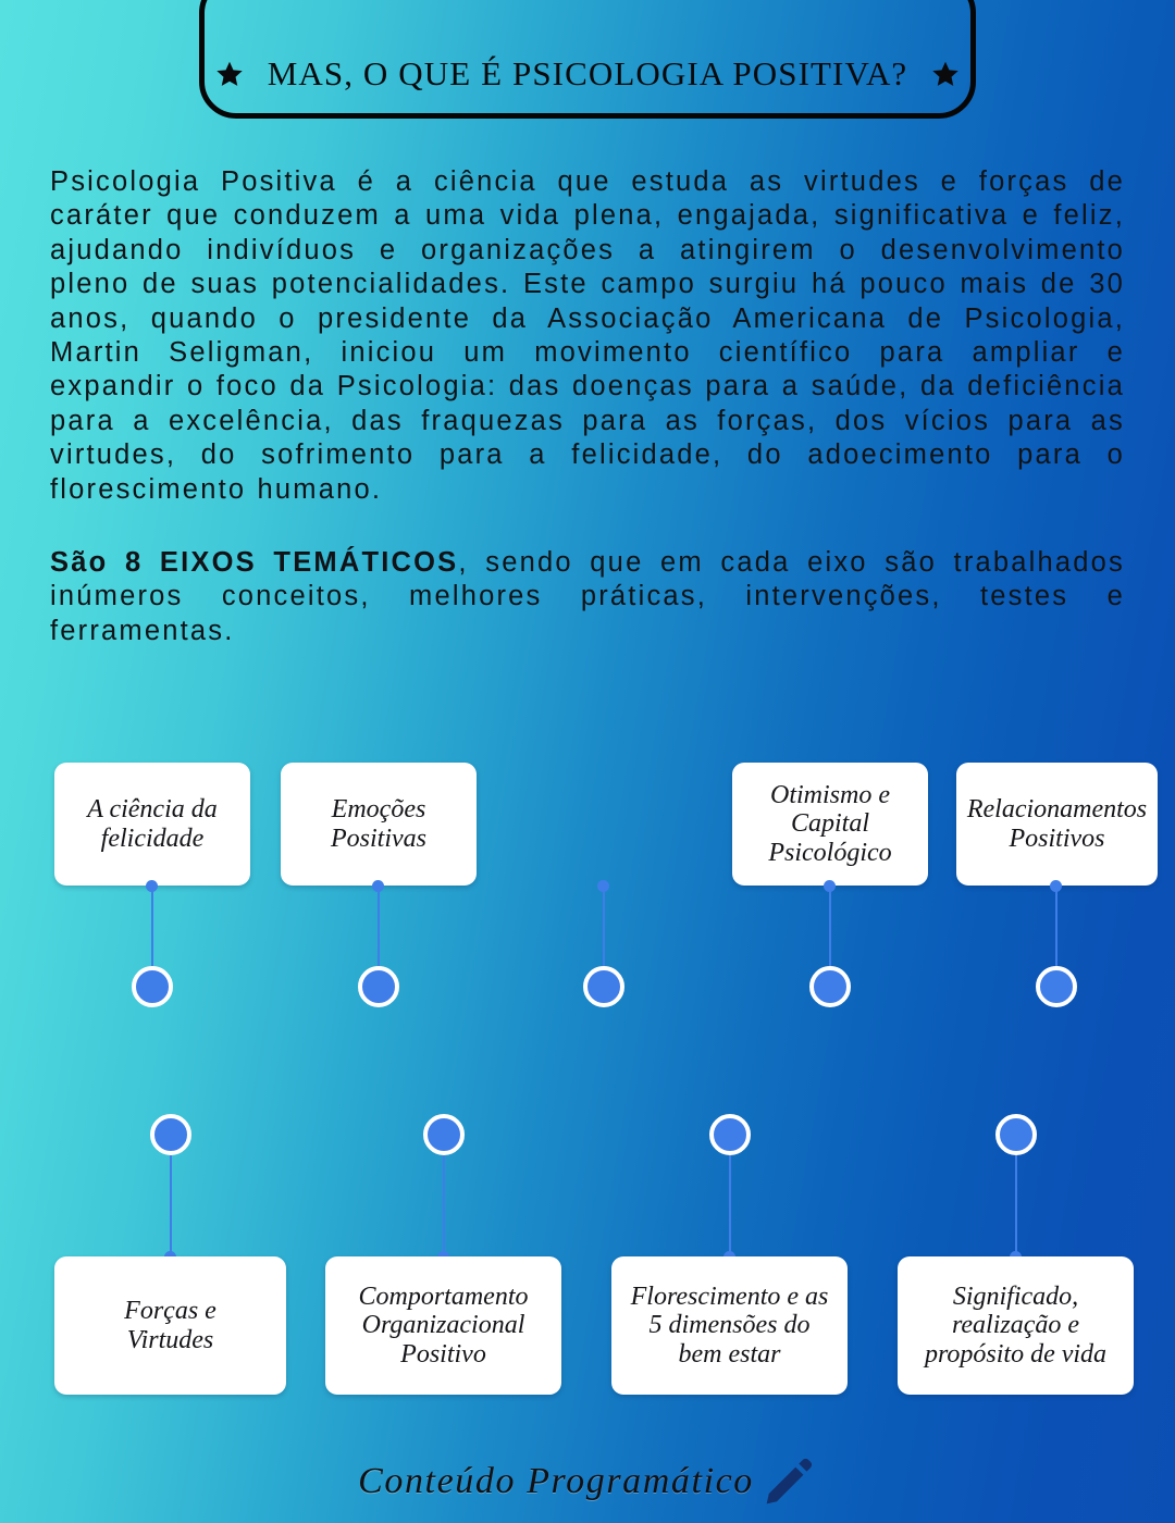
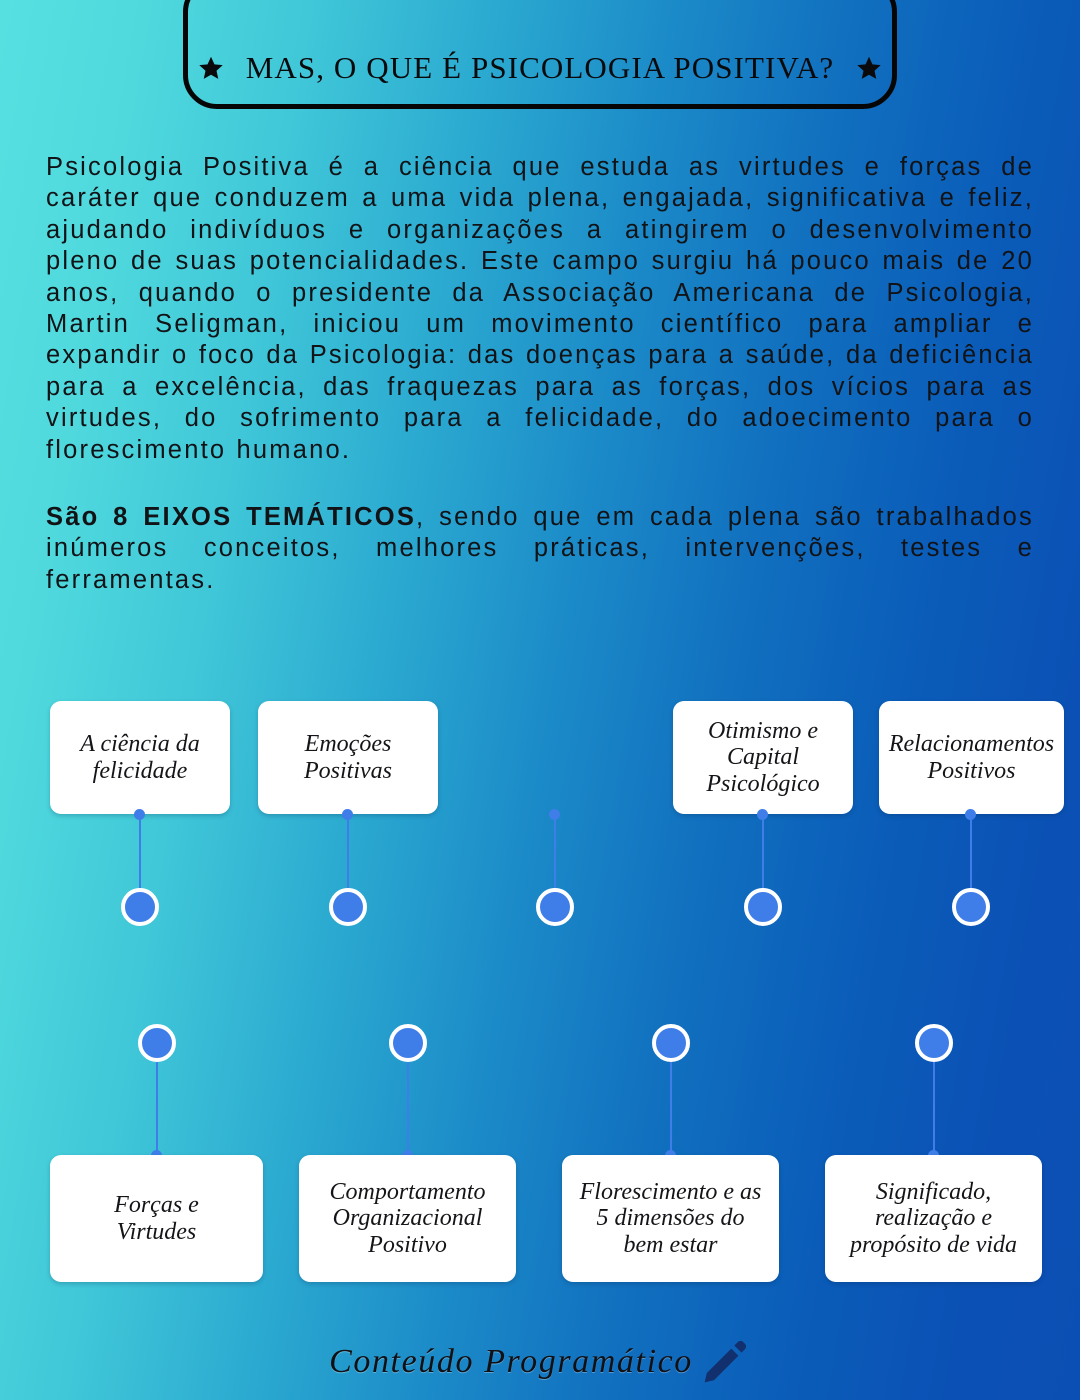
  MAS, O QUE É PSICOLOGIA POSITIVA?
- Psicologia Positiva é a ciência que estuda as virtudes e forças de caráter que conduzem a uma vida plena, engajada, significativa e feliz, ajudando indivíduos e organizações a atingirem o desenvolvimento pleno de suas potencialidades. Este campo surgiu há pouco mais de 30 anos, quando o presidente da Associação Americana de Psicologia, Martin Seligman, iniciou um movimento científico para ampliar e expandir o foco da Psicologia: das doenças para a saúde, da deficiência para a excelência, das fraquezas para as forças, dos vícios para as virtudes, do sofrimento para a felicidade, do adoecimento para o florescimento humano.
+ Psicologia Positiva é a ciência que estuda as virtudes e forças de caráter que conduzem a uma vida plena, engajada, significativa e feliz, ajudando indivíduos e organizações a atingirem o desenvolvimento pleno de suas potencialidades. Este campo surgiu há pouco mais de 20 anos, quando o presidente da Associação Americana de Psicologia, Martin Seligman, iniciou um movimento científico para ampliar e expandir o foco da Psicologia: das doenças para a saúde, da deficiência para a excelência, das fraquezas para as forças, dos vícios para as virtudes, do sofrimento para a felicidade, do adoecimento para o florescimento humano.
- São 8 EIXOS TEMÁTICOS, sendo que em cada eixo são trabalhados inúmeros conceitos, melhores práticas, intervenções, testes e ferramentas.
+ São 8 EIXOS TEMÁTICOS, sendo que em cada plena são trabalhados inúmeros conceitos, melhores práticas, intervenções, testes e ferramentas.
  A ciência da
  felicidade
  Emoções
  Positivas
  Otimismo e
  Capital
  Psicológico
  Relacionamentos
  Positivos
  Forças e
  Virtudes
  Comportamento
  Organizacional
  Positivo
  Florescimento e as
  5 dimensões do
  bem estar
  Significado,
  realização e
  propósito de vida
  Conteúdo Programático
